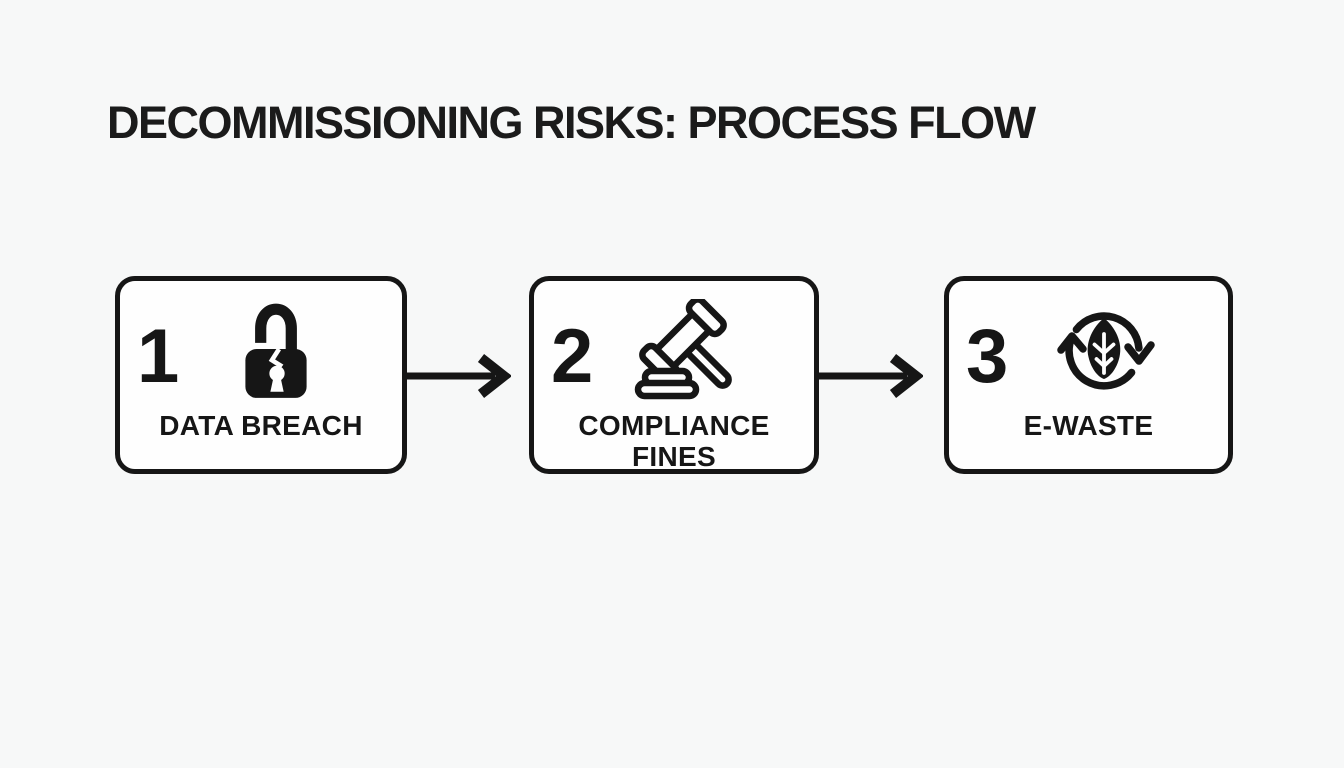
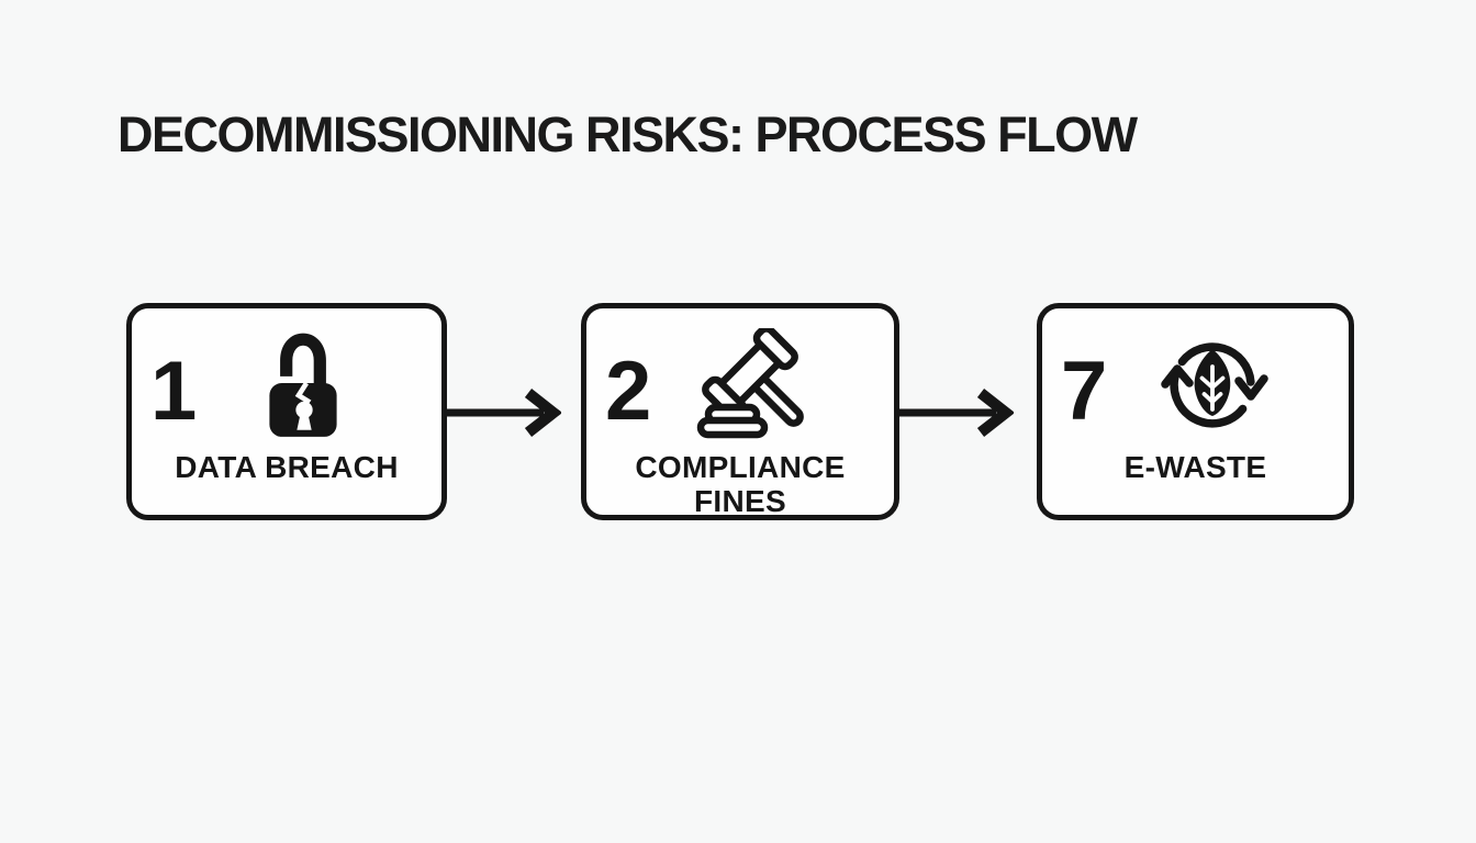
  DECOMMISSIONING RISKS: PROCESS FLOW
  1
  DATA BREACH
  2
  COMPLIANCE FINES
- 3
+ 7
  E-WASTE
